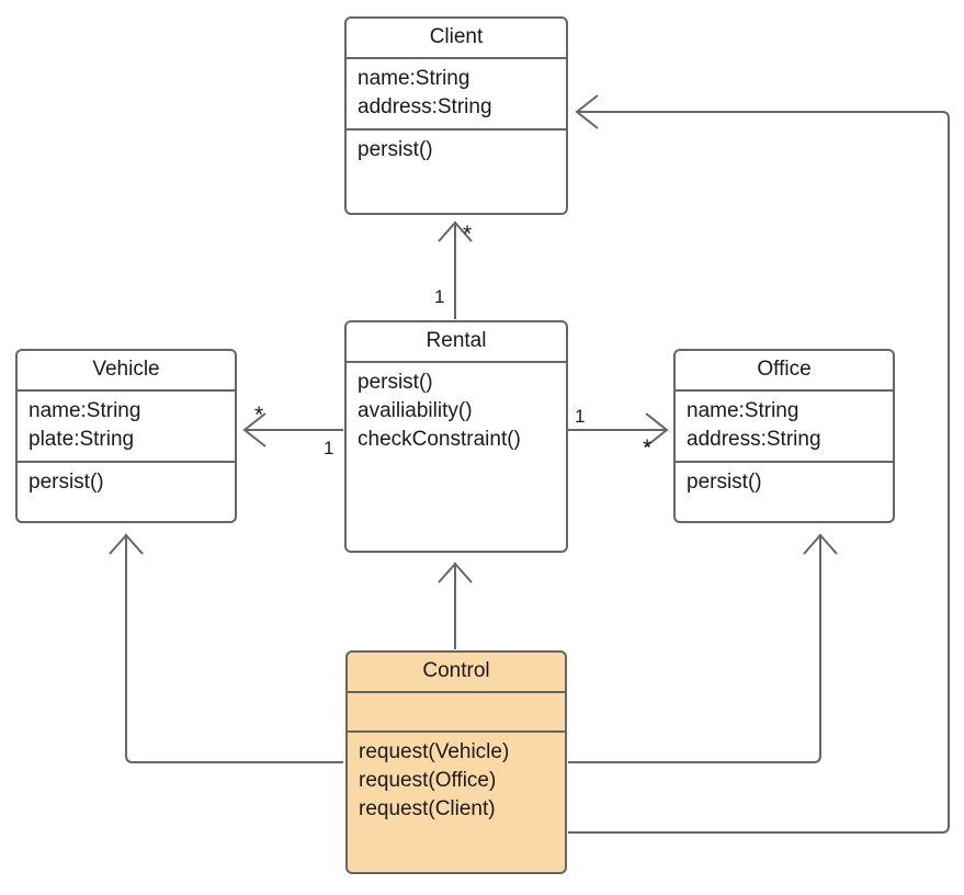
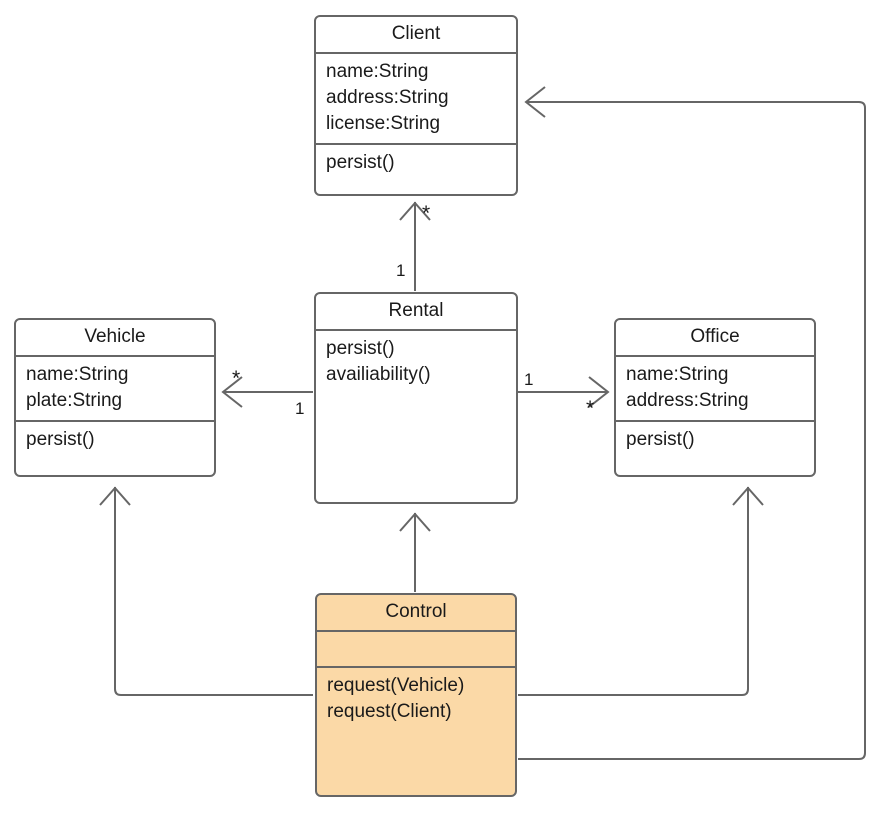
  Client
  name:String
  address:String
+ license:String
  persist()
  Vehicle
  name:String
  plate:String
  persist()
  Rental
  persist()
  availiability()
- checkConstraint()
  Office
  name:String
  address:String
  persist()
  Control
  request(Vehicle)
- request(Office)
  request(Client)
  *
  1
  *
  1
  1
  *
